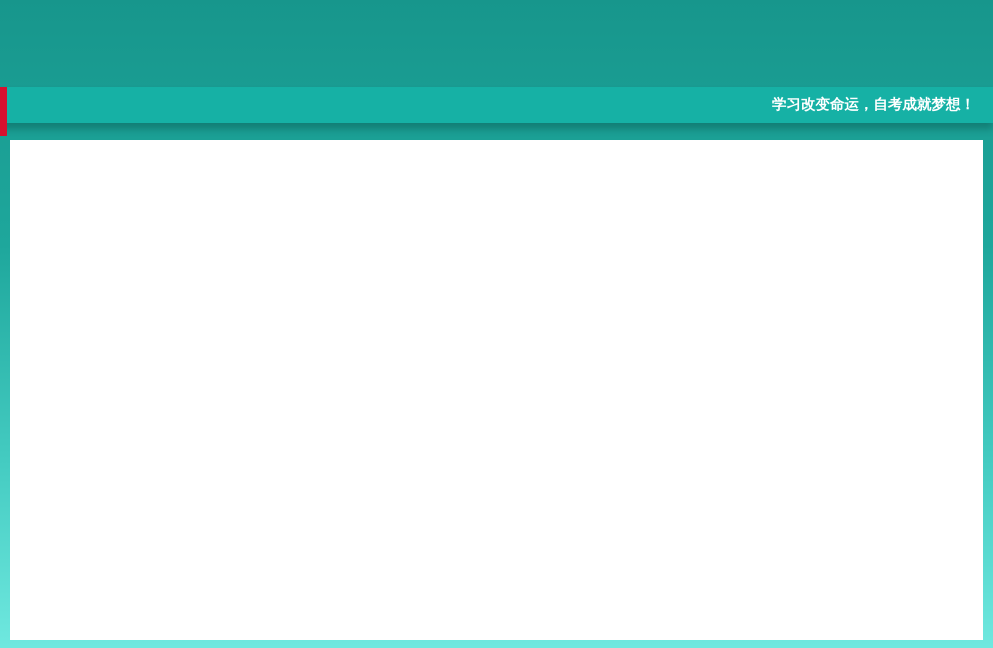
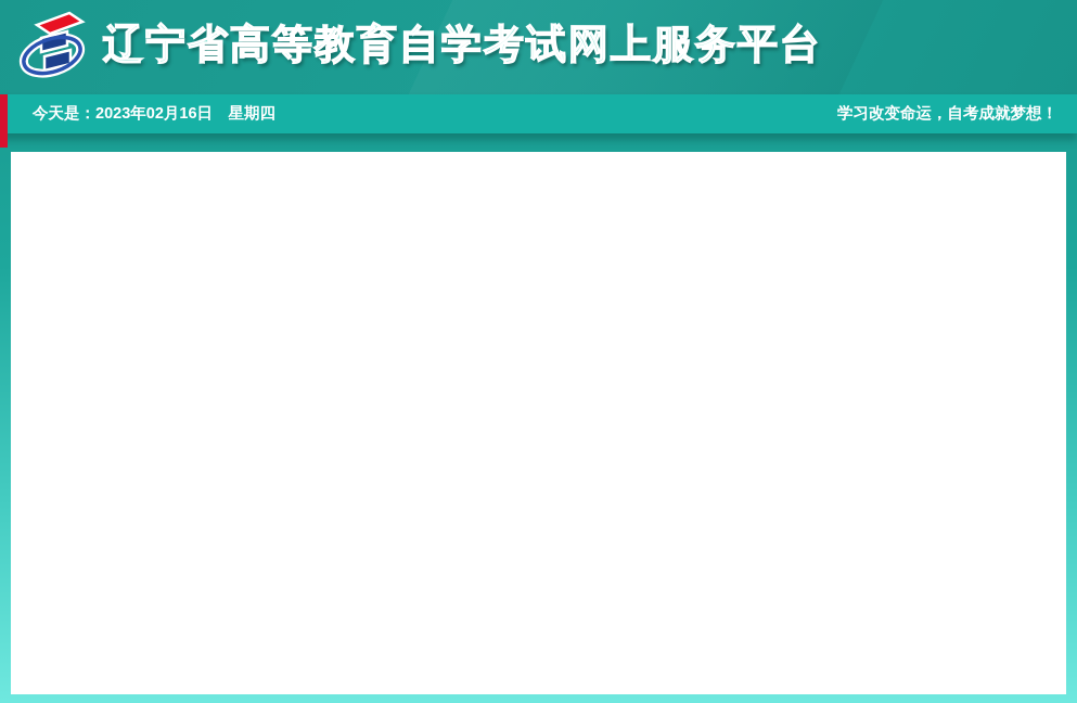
+ 辽宁省高等教育自学考试网上服务平台
+ 今天是：2023年02月16日 星期四
  学习改变命运，自考成就梦想！
